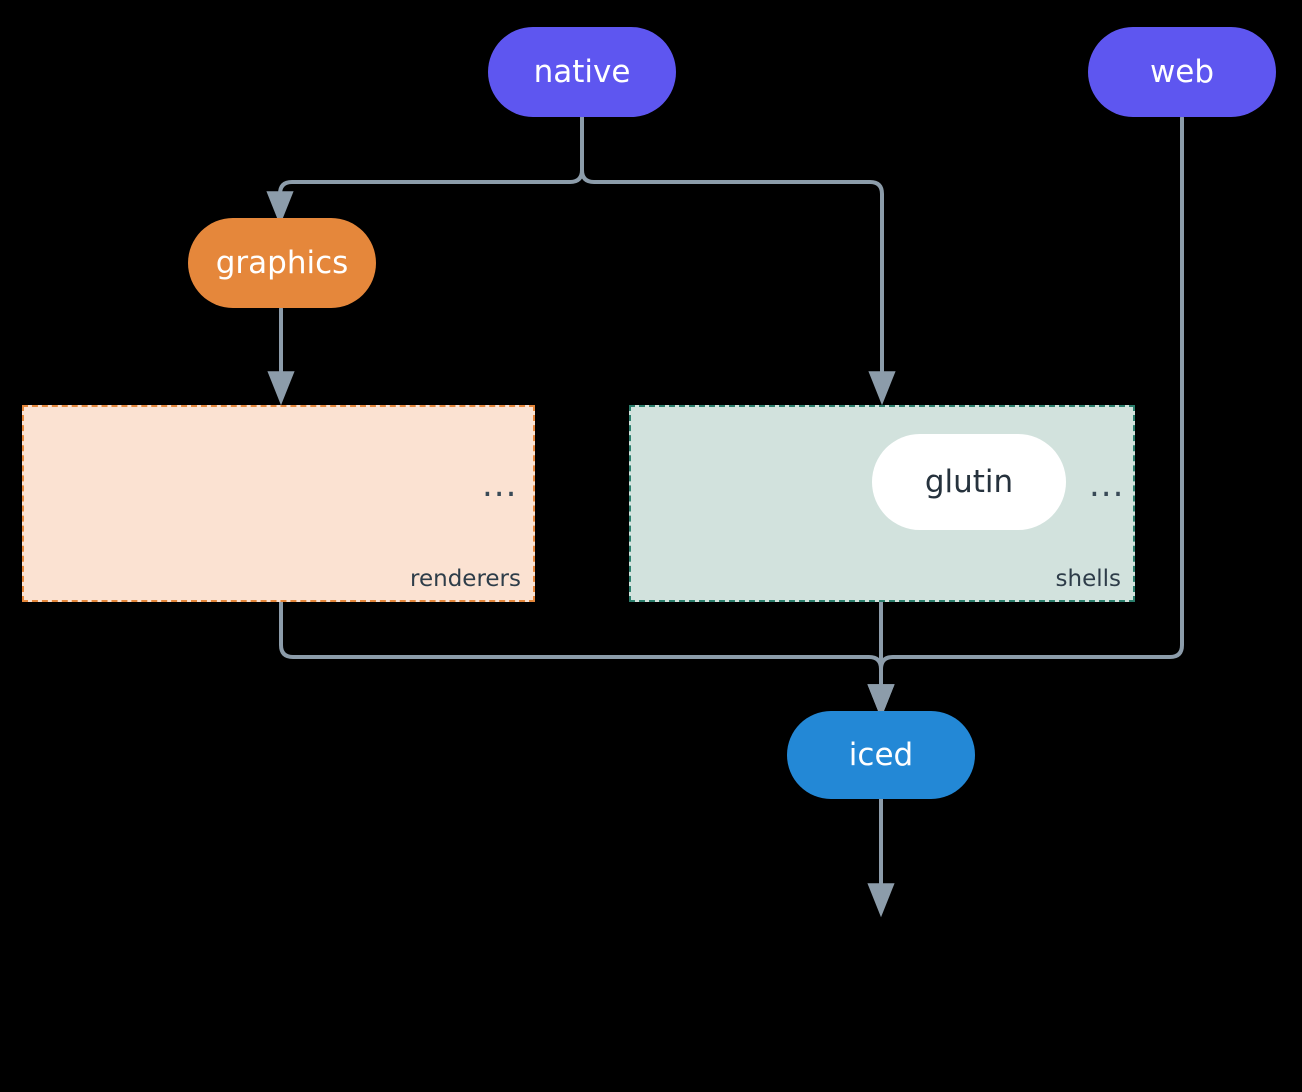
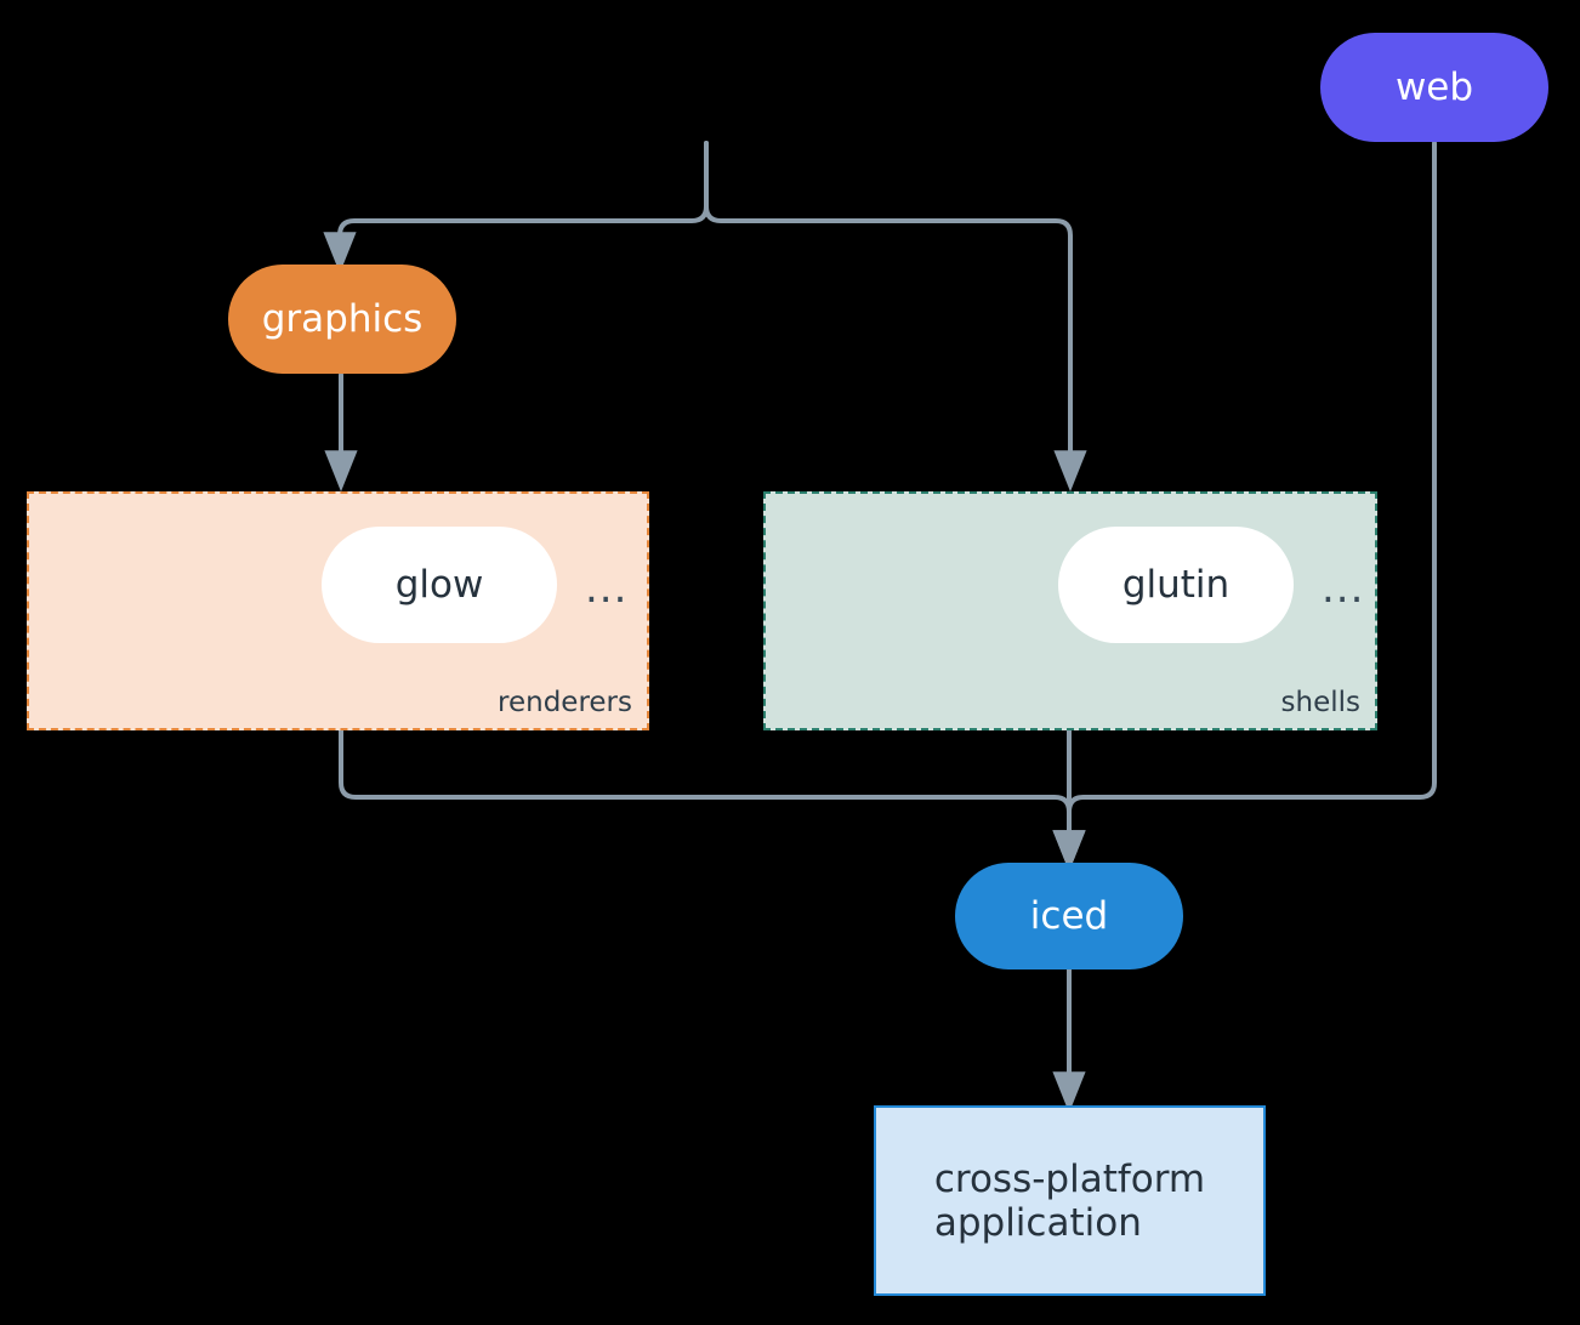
- native
  web
  graphics
+ glow
  ...
  renderers
  glutin
  ...
  shells
  iced
+ cross-platform
+ application
